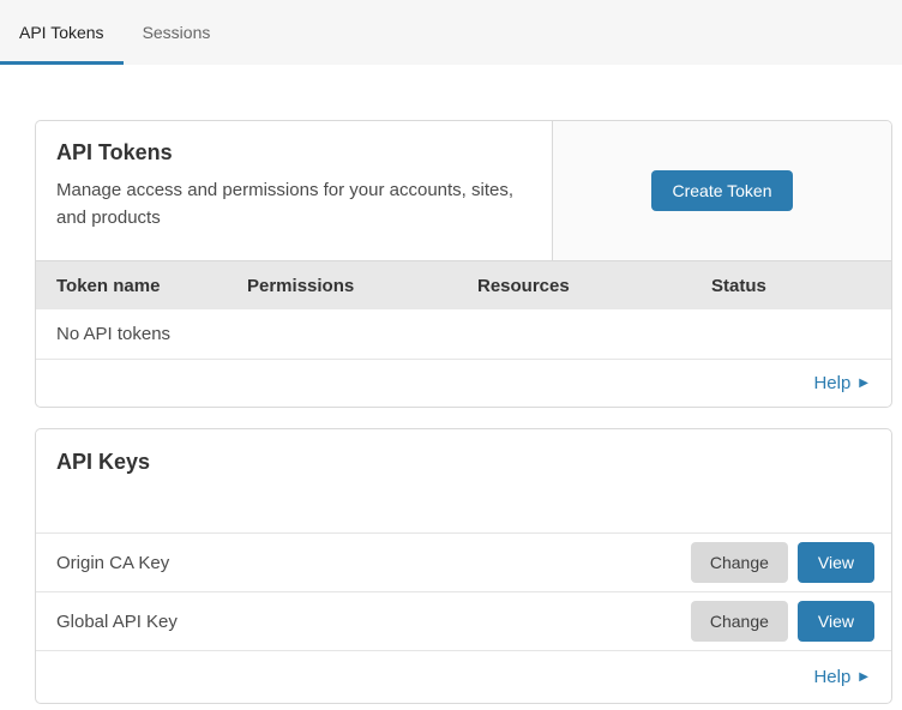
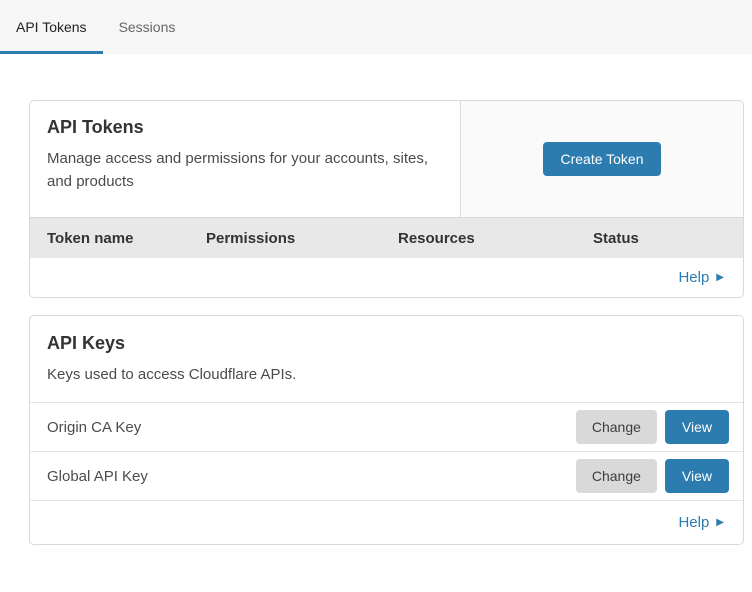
  API Tokens
  Sessions
  API Tokens
  Manage access and permissions for your accounts, sites, and products
  Create Token
  Token name
  Permissions
  Resources
  Status
- No API tokens
  Help
  ▶
  API Keys
+ Keys used to access Cloudflare APIs.
  Origin CA Key
  Change
  View
  Global API Key
  Change
  View
  Help
  ▶
